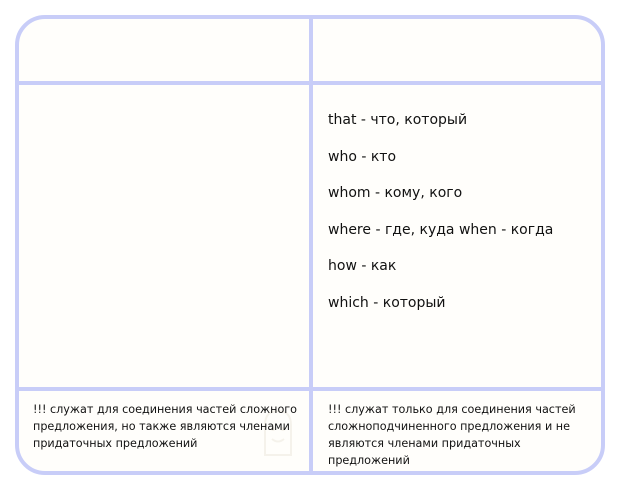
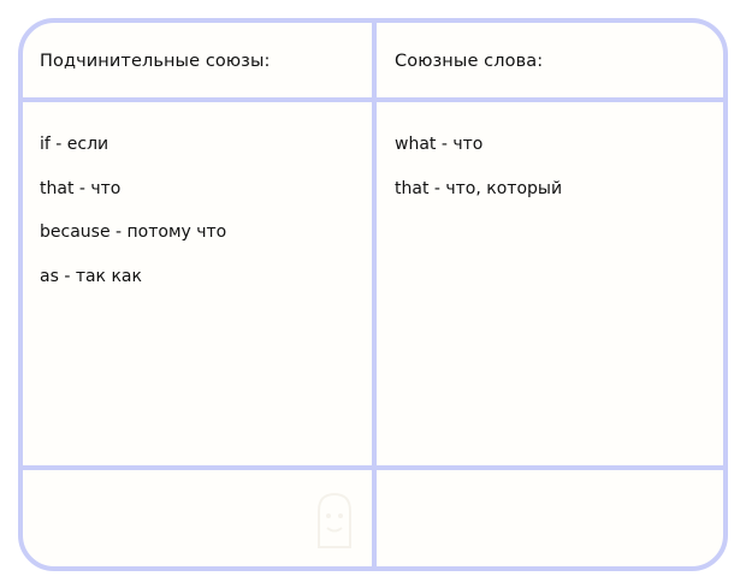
+ Подчинительные союзы:
+ Союзные слова:
+ if - если
+ that - что
+ because - потому что
+ as - так как
+ what - что
  that - что, который
- who - кто
- whom - кому, кого
- where - где, куда when - когда
- how - как
- which - который
- !!! служат для соединения частей сложного предложения, но также являются членами придаточных предложений
- !!! служат только для соединения частей сложноподчиненного предложения и не являются членами придаточных предложений
